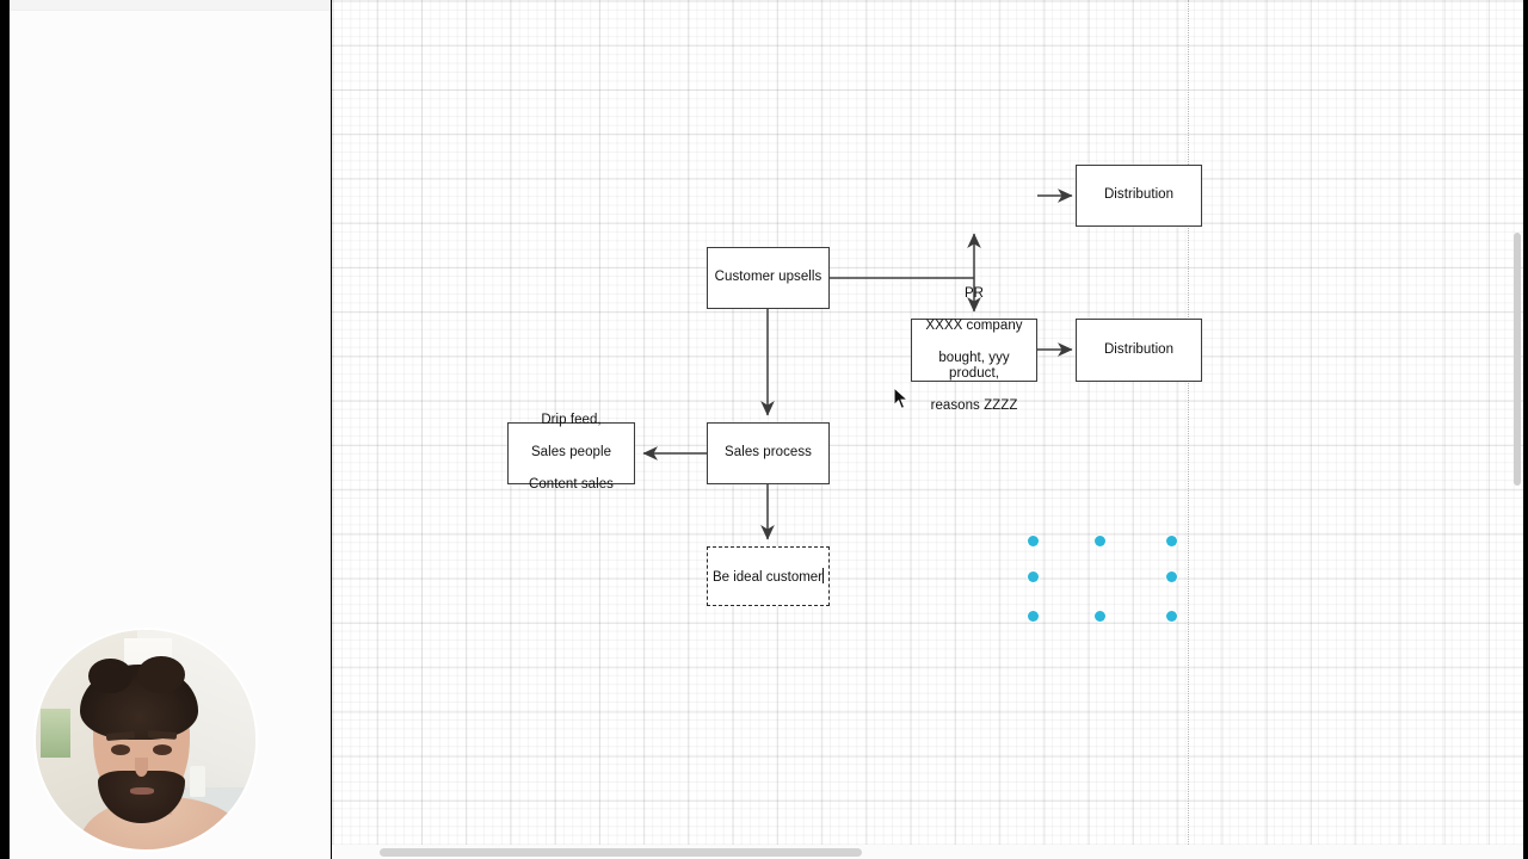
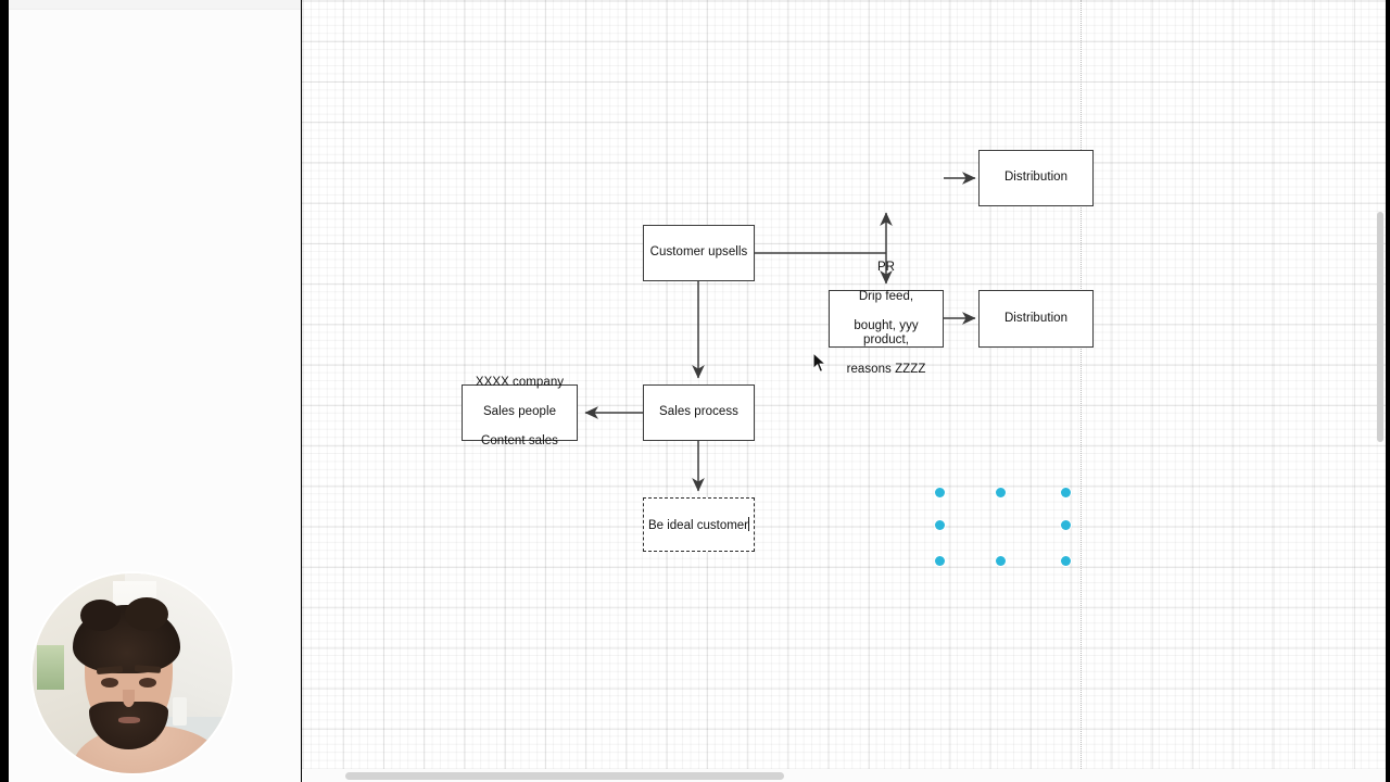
  Distribution
  Customer upsells
  PR
- XXXX company
+ Drip feed,
  bought, yyy product,
  reasons ZZZZ
  Distribution
- Drip feed,
+ XXXX company
  Sales people
  Content sales
  Sales process
  Be ideal customer
